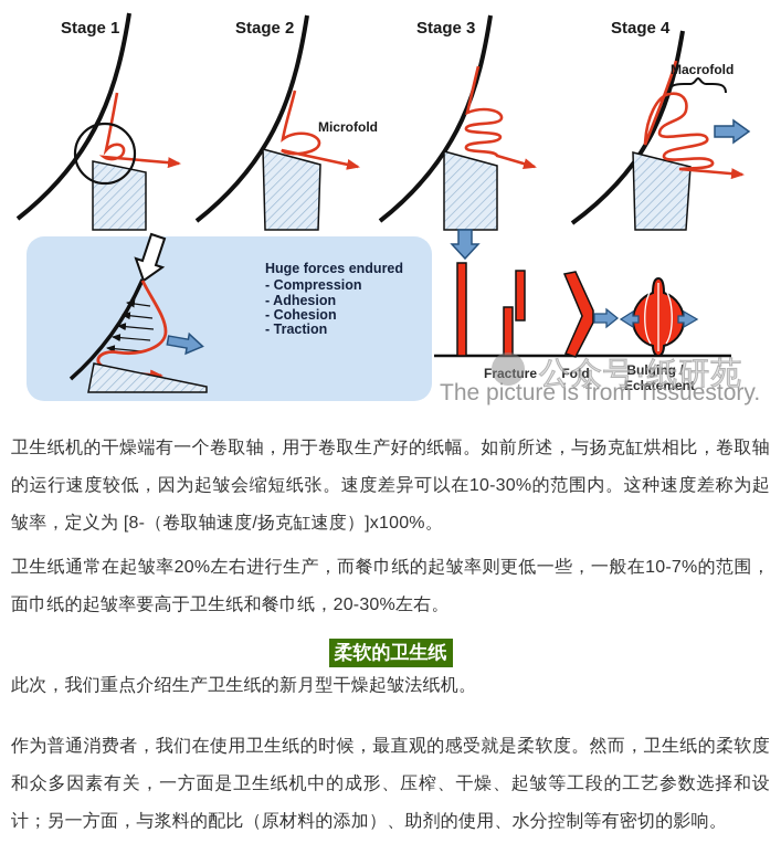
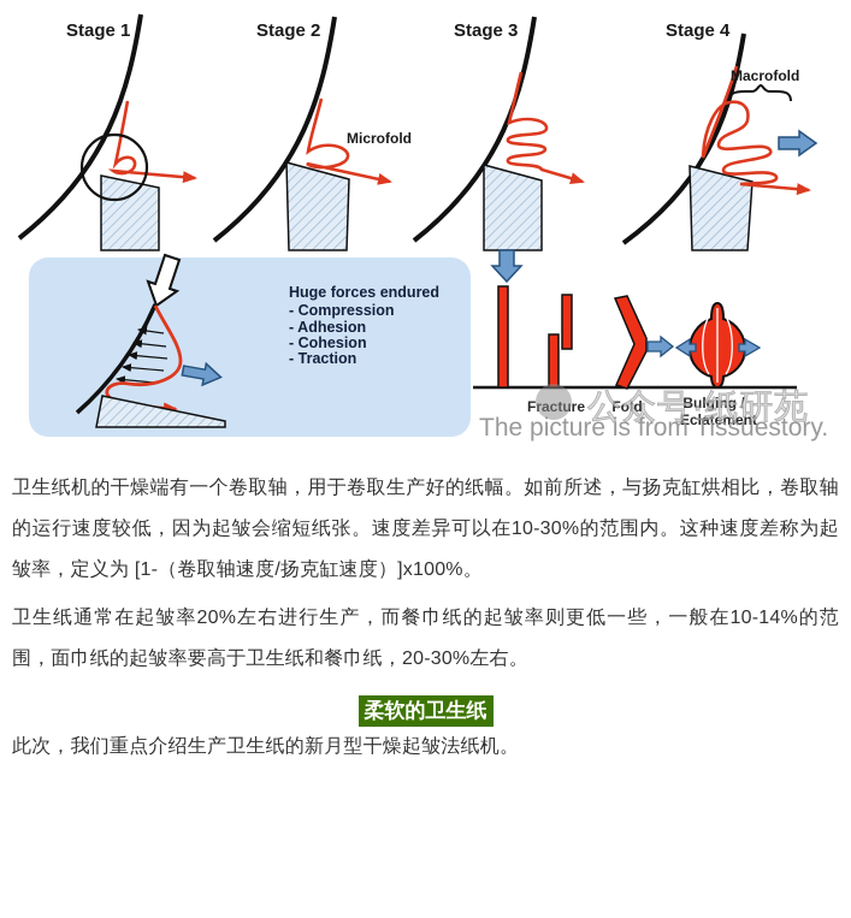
  Stage 1
  Stage 2
  Microfold
  Stage 3
  Stage 4
  Macrofold
  Huge forces endured
  - Compression
  - Adhesion
  - Cohesion
  - Traction
  Fracture
  Fold
  Bulging /
  Eclatement
  公众号·纸研苑
  The picture is from Tissuestory.
- 卫生纸机的干燥端有一个卷取轴，用于卷取生产好的纸幅。如前所述，与扬克缸烘相比，卷取轴的运行速度较低，因为起皱会缩短纸张。速度差异可以在10-30%的范围内。这种速度差称为起皱率，定义为 [8-（卷取轴速度/扬克缸速度）]x100%。
+ 卫生纸机的干燥端有一个卷取轴，用于卷取生产好的纸幅。如前所述，与扬克缸烘相比，卷取轴的运行速度较低，因为起皱会缩短纸张。速度差异可以在10-30%的范围内。这种速度差称为起皱率，定义为 [1-（卷取轴速度/扬克缸速度）]x100%。
- 卫生纸通常在起皱率20%左右进行生产，而餐巾纸的起皱率则更低一些，一般在10-7%的范围，面巾纸的起皱率要高于卫生纸和餐巾纸，20-30%左右。
+ 卫生纸通常在起皱率20%左右进行生产，而餐巾纸的起皱率则更低一些，一般在10-14%的范围，面巾纸的起皱率要高于卫生纸和餐巾纸，20-30%左右。
  柔软的卫生纸
  此次，我们重点介绍生产卫生纸的新月型干燥起皱法纸机。
- 作为普通消费者，我们在使用卫生纸的时候，最直观的感受就是柔软度。然而，卫生纸的柔软度和众多因素有关，一方面是卫生纸机中的成形、压榨、干燥、起皱等工段的工艺参数选择和设计；另一方面，与浆料的配比（原材料的添加）、助剂的使用、水分控制等有密切的影响。
